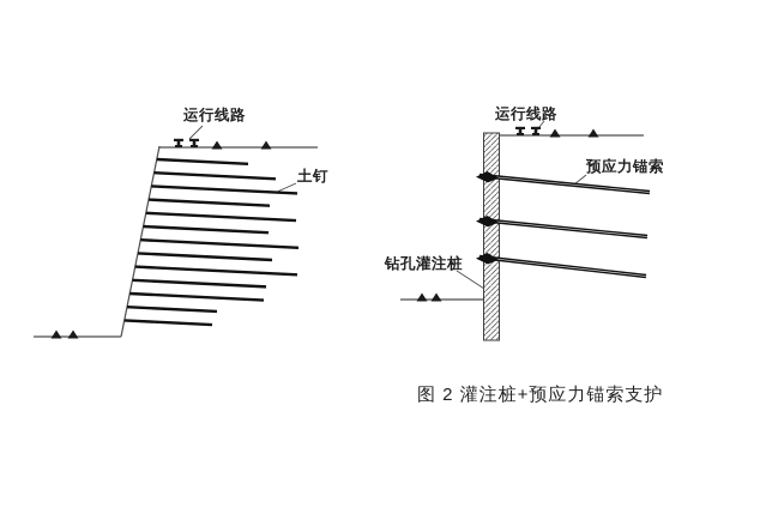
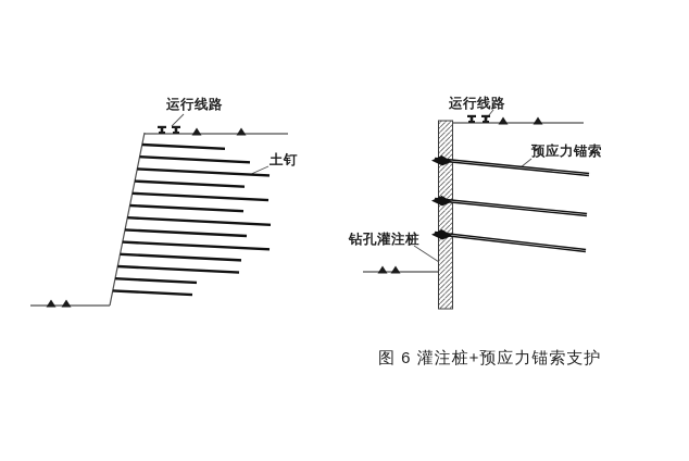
  运行线路
  土钉
  运行线路
  预应力锚索
  钻孔灌注桩
- 图 2 灌注桩+预应力锚索支护
+ 图 6 灌注桩+预应力锚索支护
